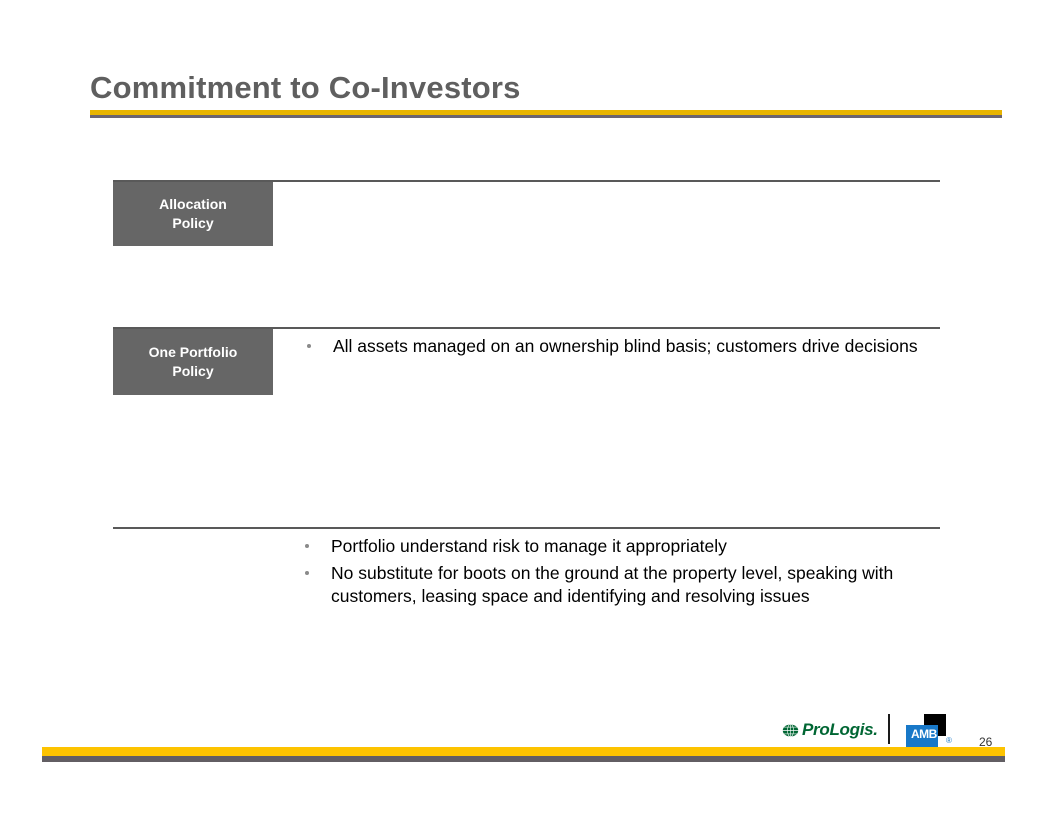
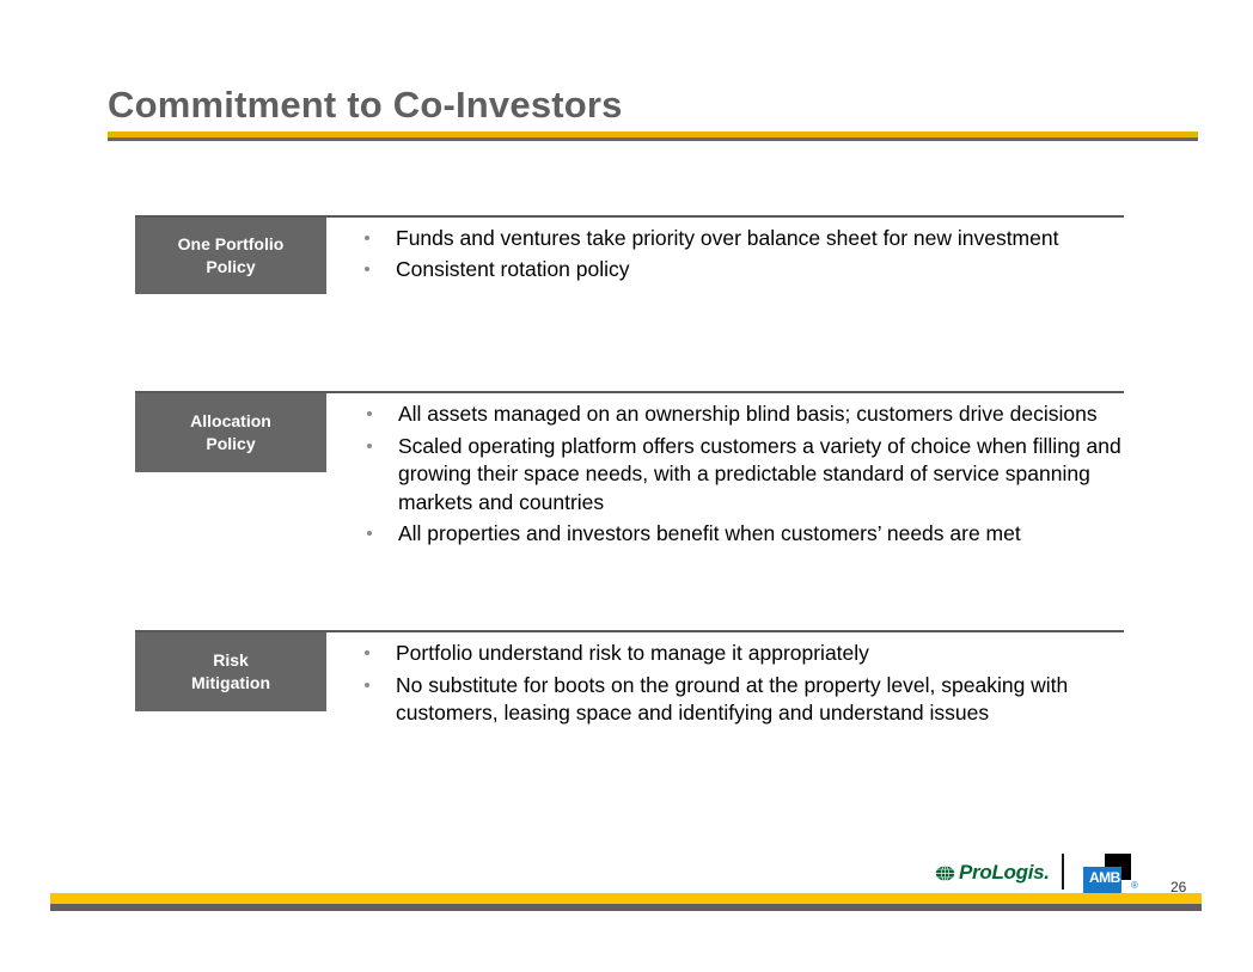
  Commitment to Co-Investors
- Allocation
+ One Portfolio
  Policy
+ Funds and ventures take priority over balance sheet for new investment
+ Consistent rotation policy
- One Portfolio
+ Allocation
  Policy
  All assets managed on an ownership blind basis; customers drive decisions
+ Scaled operating platform offers customers a variety of choice when filling and growing their space needs, with a predictable standard of service spanning markets and countries
+ All properties and investors benefit when customers’ needs are met
+ Risk
+ Mitigation
  Portfolio understand risk to manage it appropriately
- No substitute for boots on the ground at the property level, speaking with customers, leasing space and identifying and resolving issues
+ No substitute for boots on the ground at the property level, speaking with customers, leasing space and identifying and understand issues
  ProLogis.
  AMB
  ®
  26
